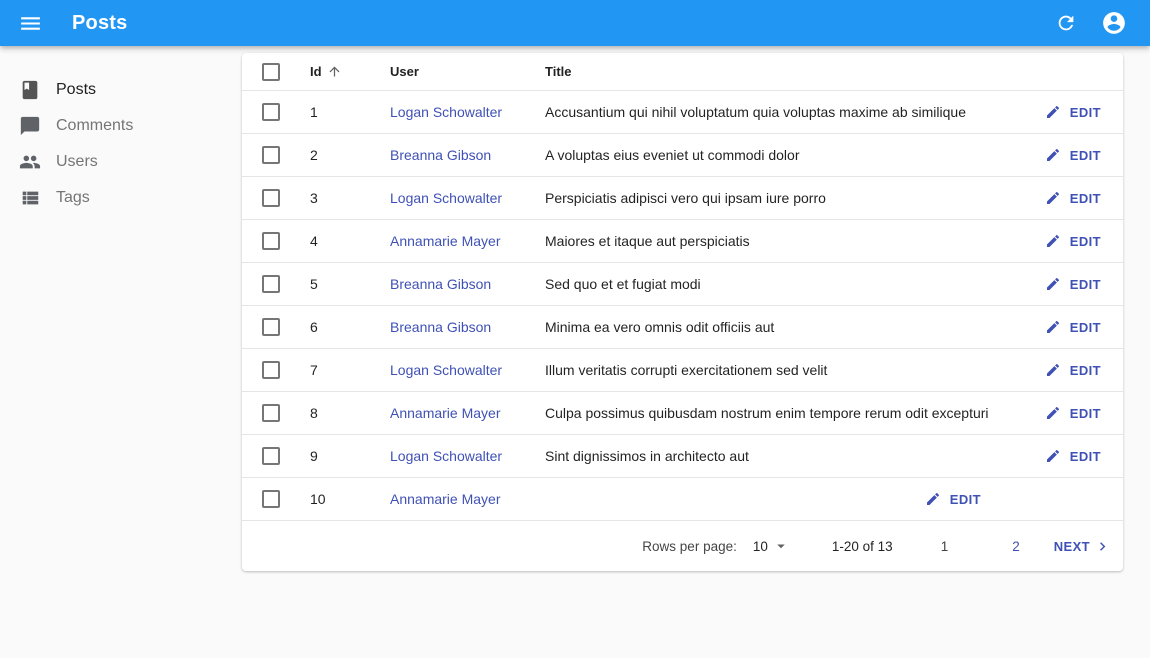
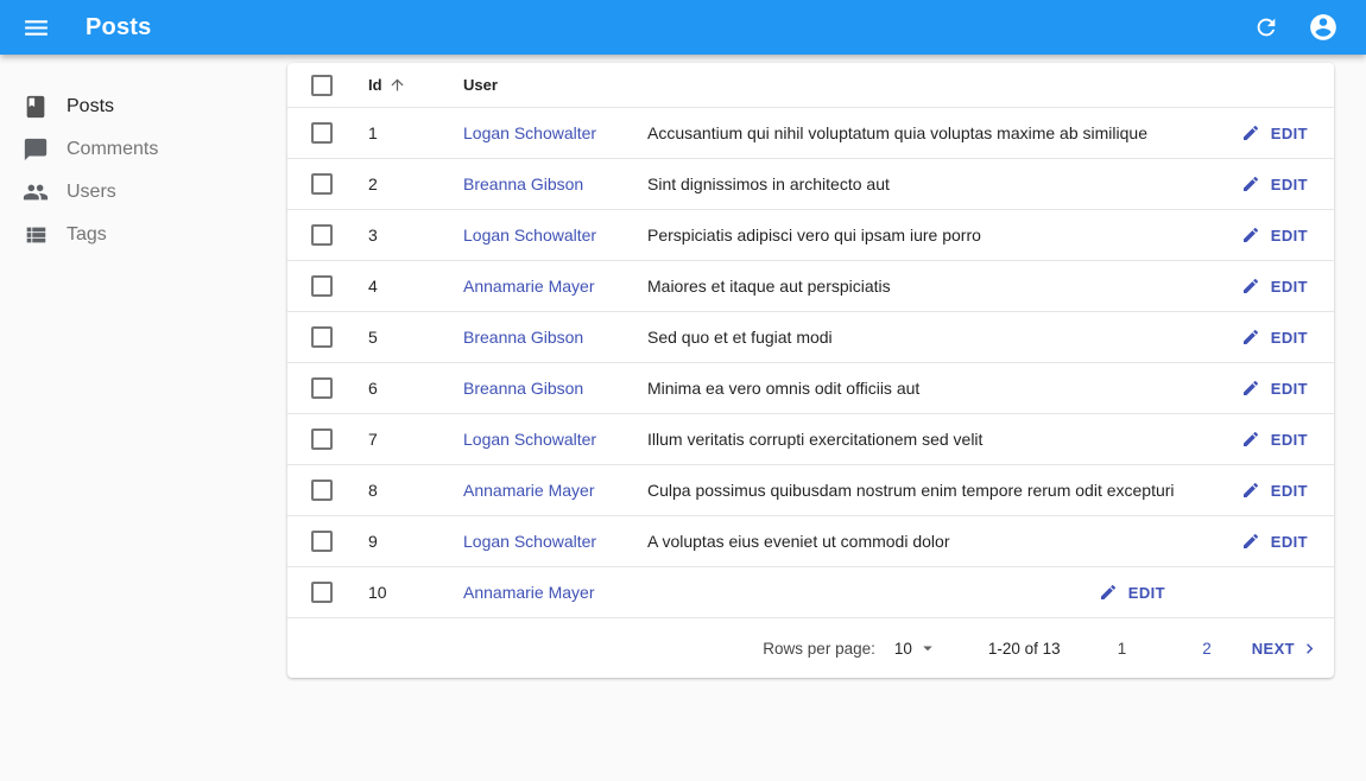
  Posts
  Posts
  Comments
  Users
  Tags
  Id
  User
- Title
  1
  Logan Schowalter
  Accusantium qui nihil voluptatum quia voluptas maxime ab similique
  EDIT
  2
  Breanna Gibson
- A voluptas eius eveniet ut commodi dolor
+ Sint dignissimos in architecto aut
  EDIT
  3
  Logan Schowalter
  Perspiciatis adipisci vero qui ipsam iure porro
  EDIT
  4
  Annamarie Mayer
  Maiores et itaque aut perspiciatis
  EDIT
  5
  Breanna Gibson
  Sed quo et et fugiat modi
  EDIT
  6
  Breanna Gibson
  Minima ea vero omnis odit officiis aut
  EDIT
  7
  Logan Schowalter
  Illum veritatis corrupti exercitationem sed velit
  EDIT
  8
  Annamarie Mayer
  Culpa possimus quibusdam nostrum enim tempore rerum odit excepturi
  EDIT
  9
  Logan Schowalter
- Sint dignissimos in architecto aut
+ A voluptas eius eveniet ut commodi dolor
  EDIT
  10
  Annamarie Mayer
  EDIT
  Rows per page:
  10
  1-20 of 13
  1
  2
  NEXT
